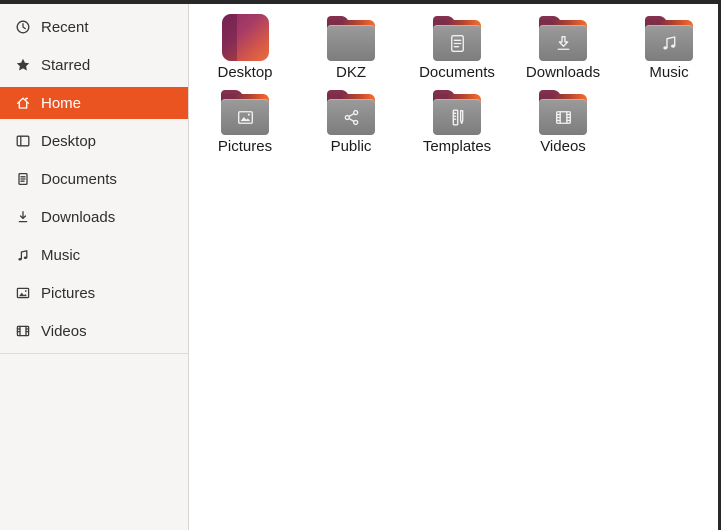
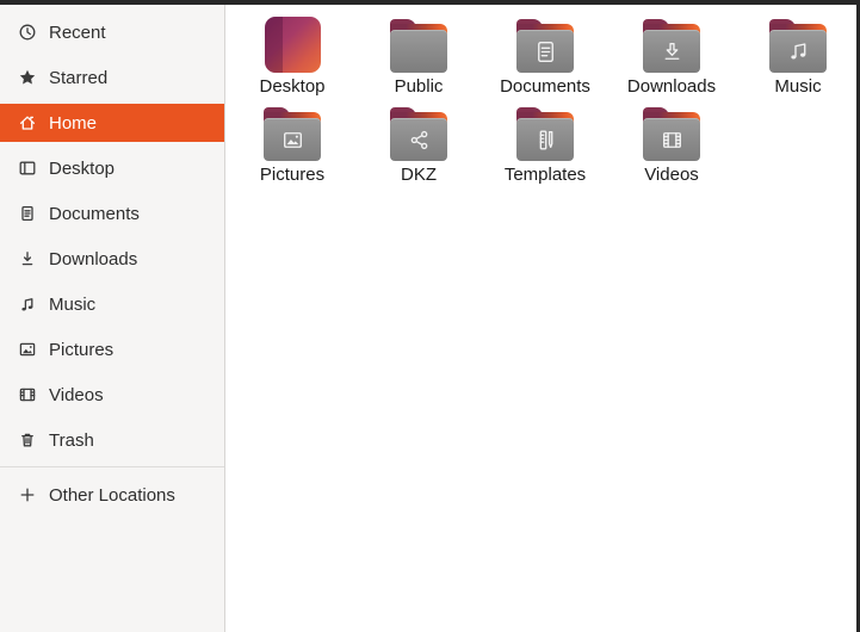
  Recent
  Starred
  Home
  Desktop
  Documents
  Downloads
  Music
  Pictures
  Videos
+ Trash
+ Other Locations
  Desktop
- DKZ
+ Public
  Documents
  Downloads
  Music
  Pictures
- Public
+ DKZ
  Templates
  Videos
